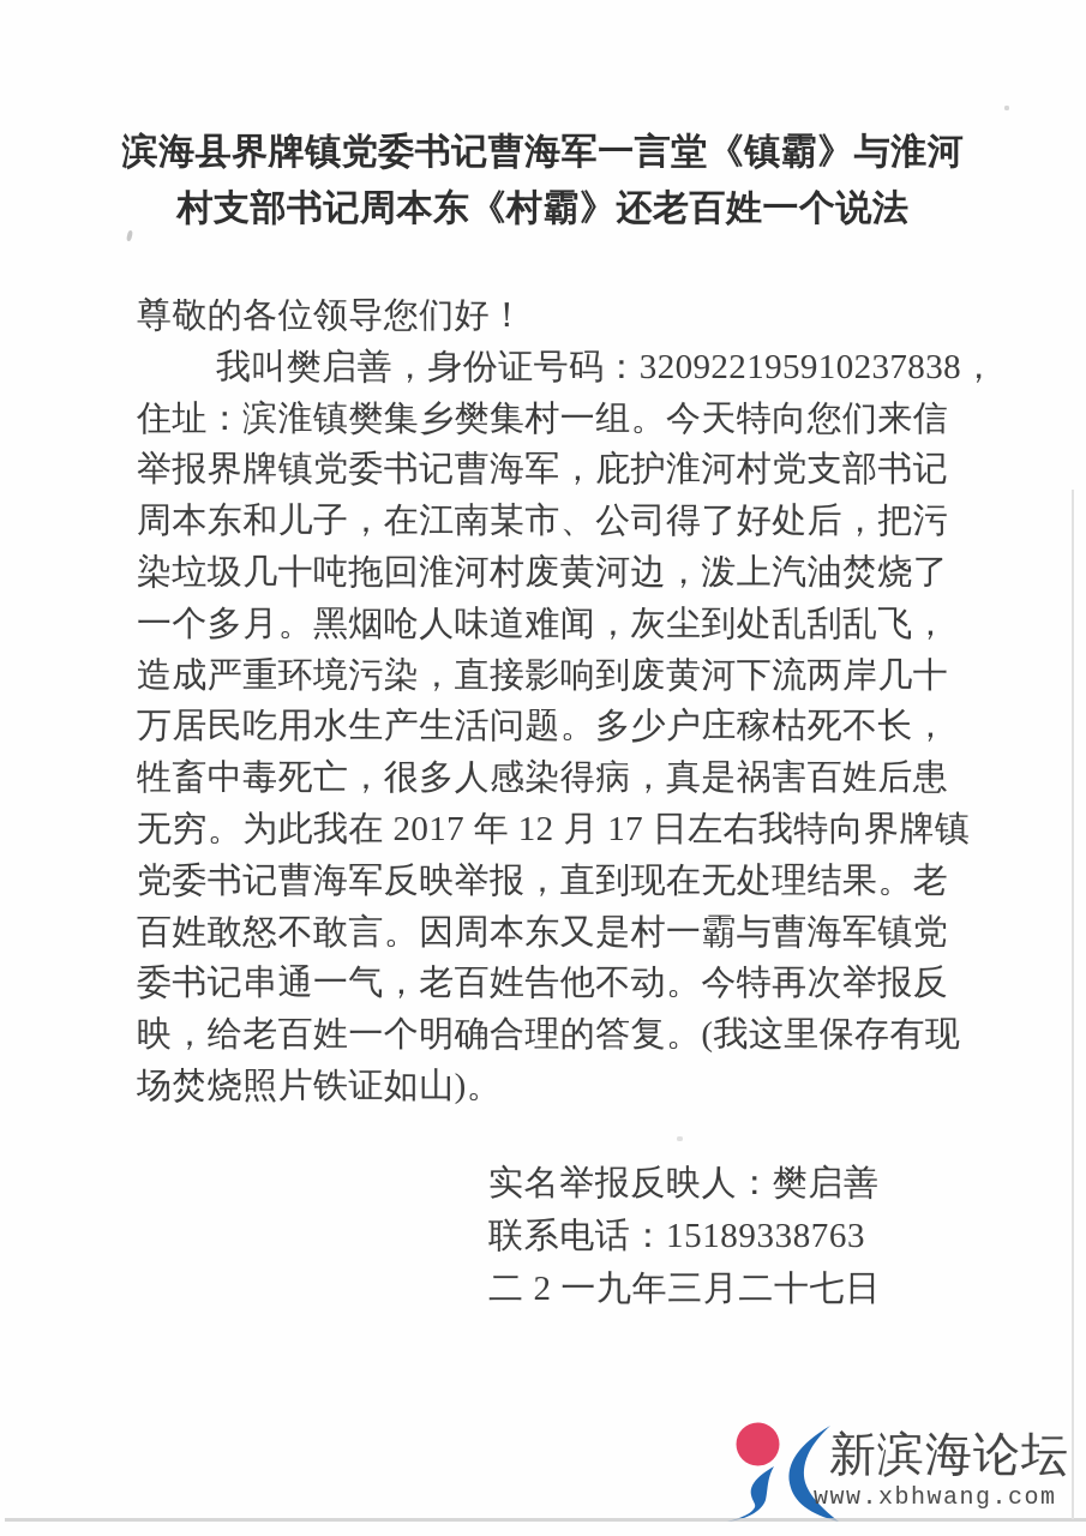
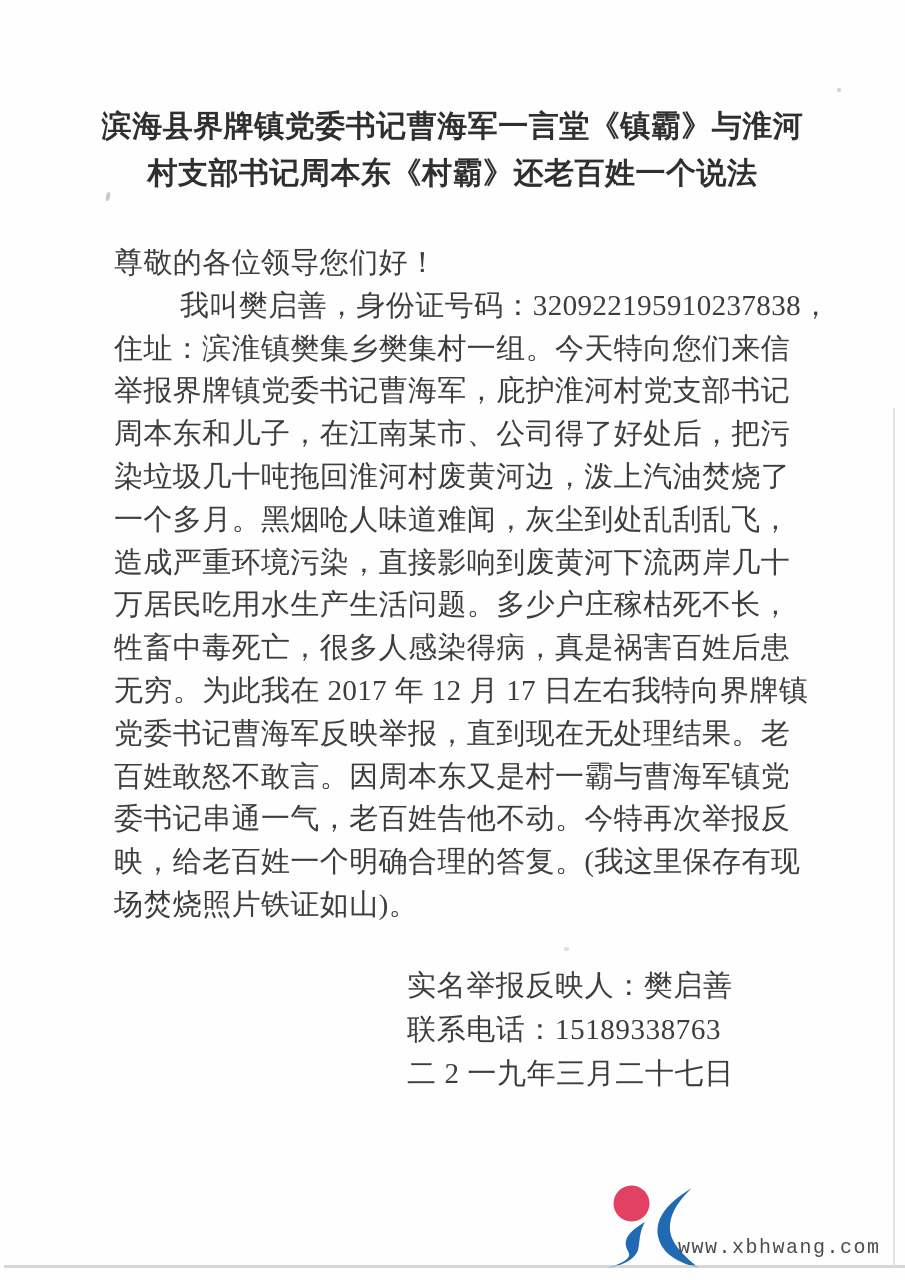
  滨海县界牌镇党委书记曹海军一言堂《镇霸》与淮河
  村支部书记周本东《村霸》还老百姓一个说法
  尊敬的各位领导您们好！
  我叫樊启善，身份证号码：320922195910237838，
  住址：滨淮镇樊集乡樊集村一组。今天特向您们来信
  举报界牌镇党委书记曹海军，庇护淮河村党支部书记
  周本东和儿子，在江南某市、公司得了好处后，把污
  染垃圾几十吨拖回淮河村废黄河边，泼上汽油焚烧了
  一个多月。黑烟呛人味道难闻，灰尘到处乱刮乱飞，
  造成严重环境污染，直接影响到废黄河下流两岸几十
  万居民吃用水生产生活问题。多少户庄稼枯死不长，
  牲畜中毒死亡，很多人感染得病，真是祸害百姓后患
  无穷。为此我在 2017 年 12 月 17 日左右我特向界牌镇
  党委书记曹海军反映举报，直到现在无处理结果。老
  百姓敢怒不敢言。因周本东又是村一霸与曹海军镇党
  委书记串通一气，老百姓告他不动。今特再次举报反
  映，给老百姓一个明确合理的答复。(我这里保存有现
  场焚烧照片铁证如山)。
  实名举报反映人：樊启善
  联系电话：15189338763
  二 2 一九年三月二十七日
- 新滨海论坛
  www.xbhwang.com
